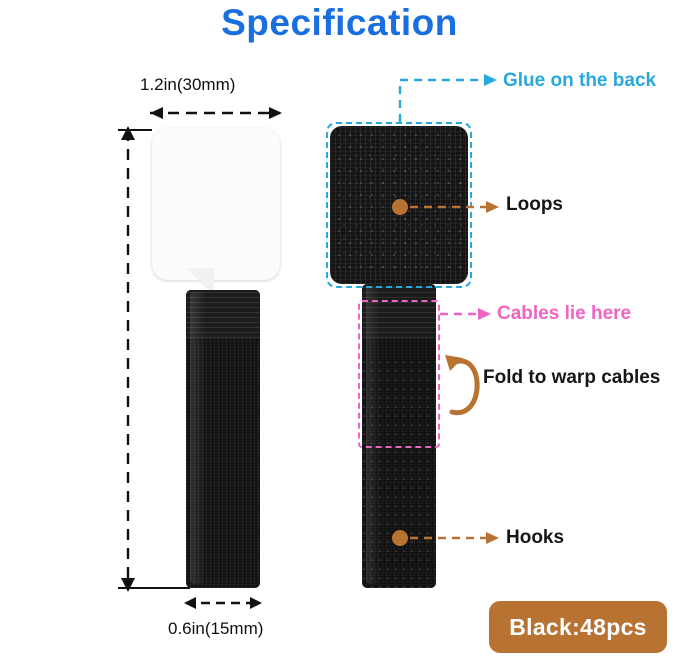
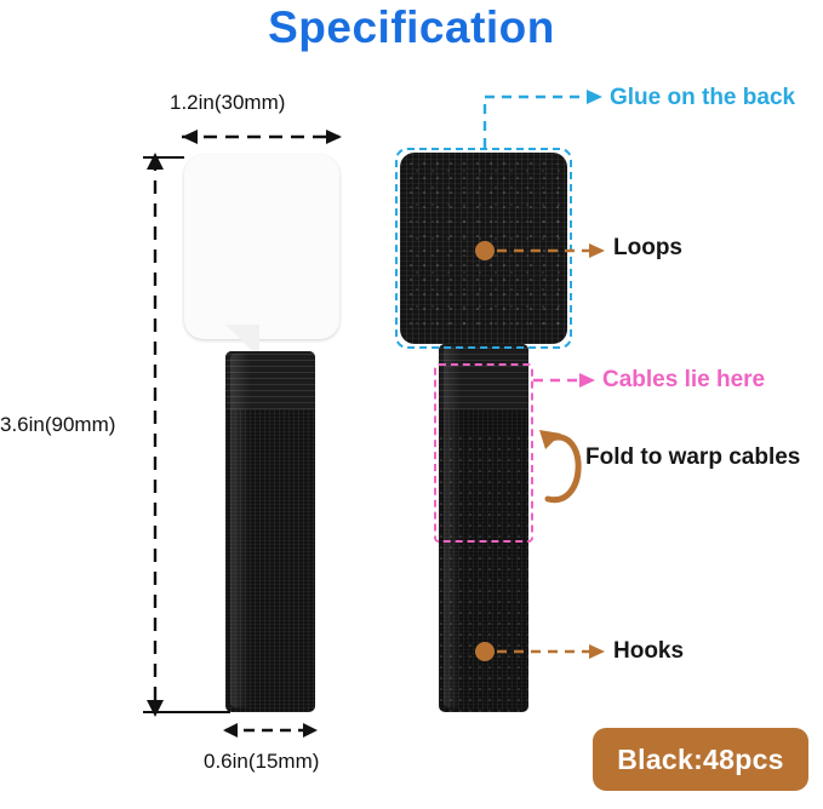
  Specification
  Glue on the back
  Loops
  Cables lie here
  Fold to warp cables
  Hooks
  1.2in(30mm)
+ 3.6in(90mm)
  0.6in(15mm)
  Black:48pcs
